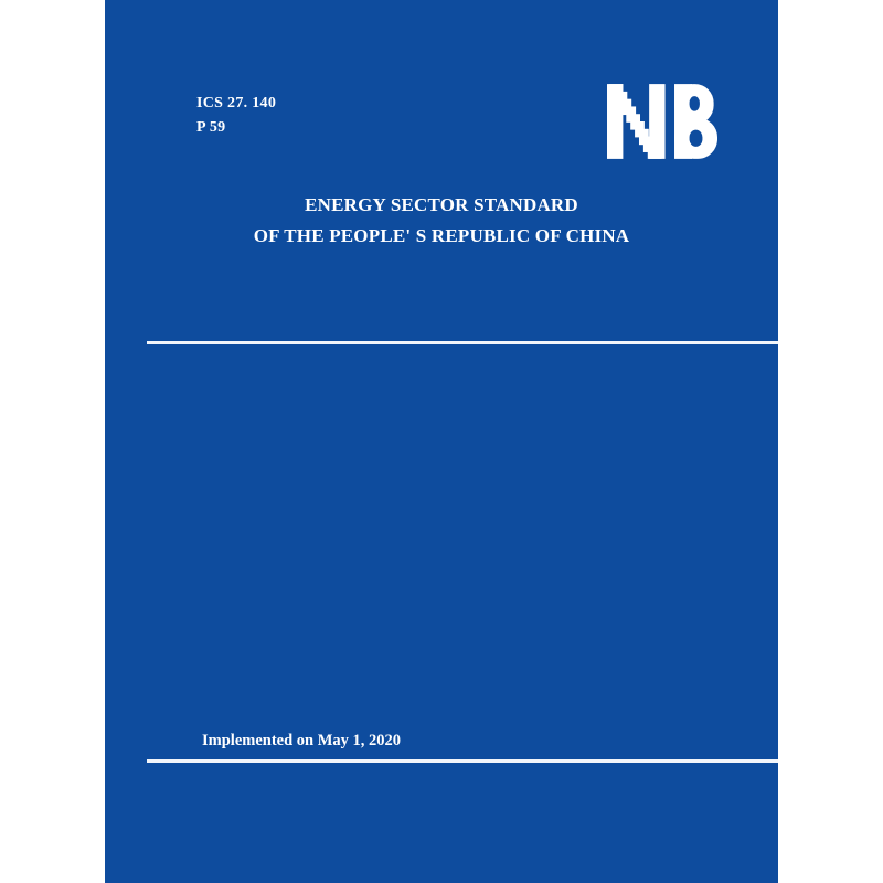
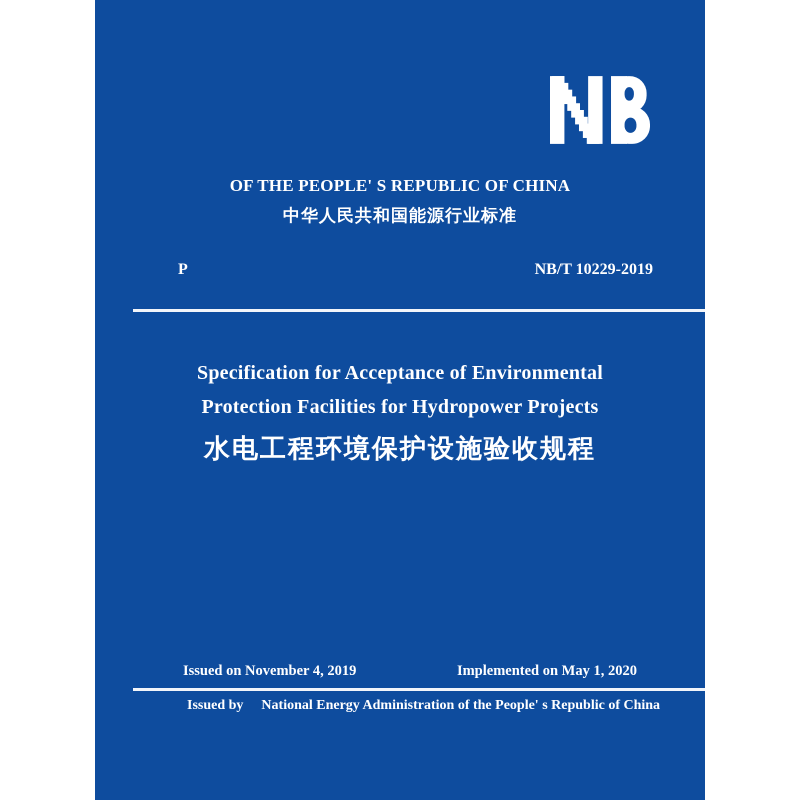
- ICS 27. 140
- P 59
- ENERGY SECTOR STANDARD
  OF THE PEOPLE' S REPUBLIC OF CHINA
+ 中华人民共和国能源行业标准
+ P
+ NB/T 10229-2019
+ Specification for Acceptance of Environmental
+ Protection Facilities for Hydropower Projects
+ 水电工程环境保护设施验收规程
+ Issued on November 4, 2019
  Implemented on May 1, 2020
+ Issued by
+ National Energy Administration of the People' s Republic of China
